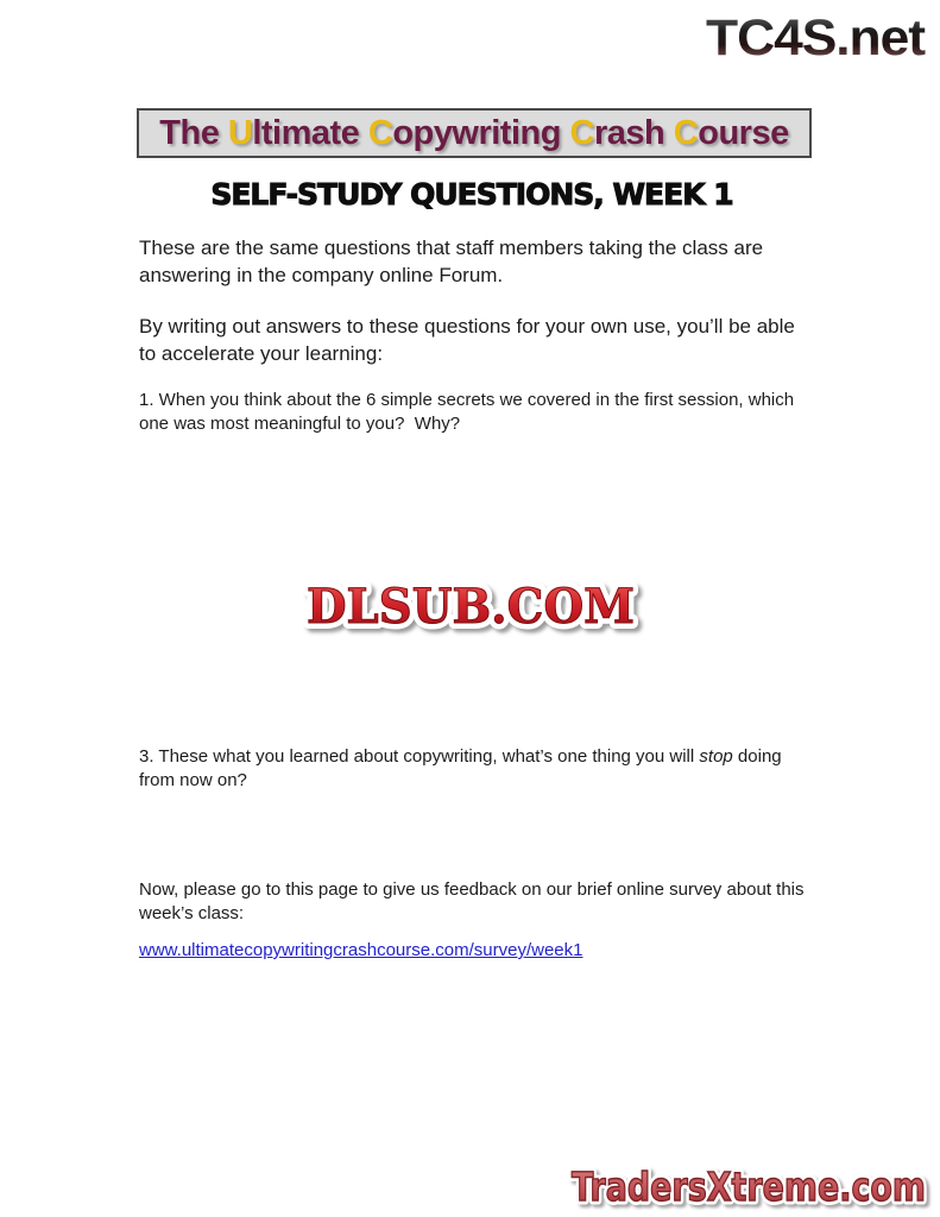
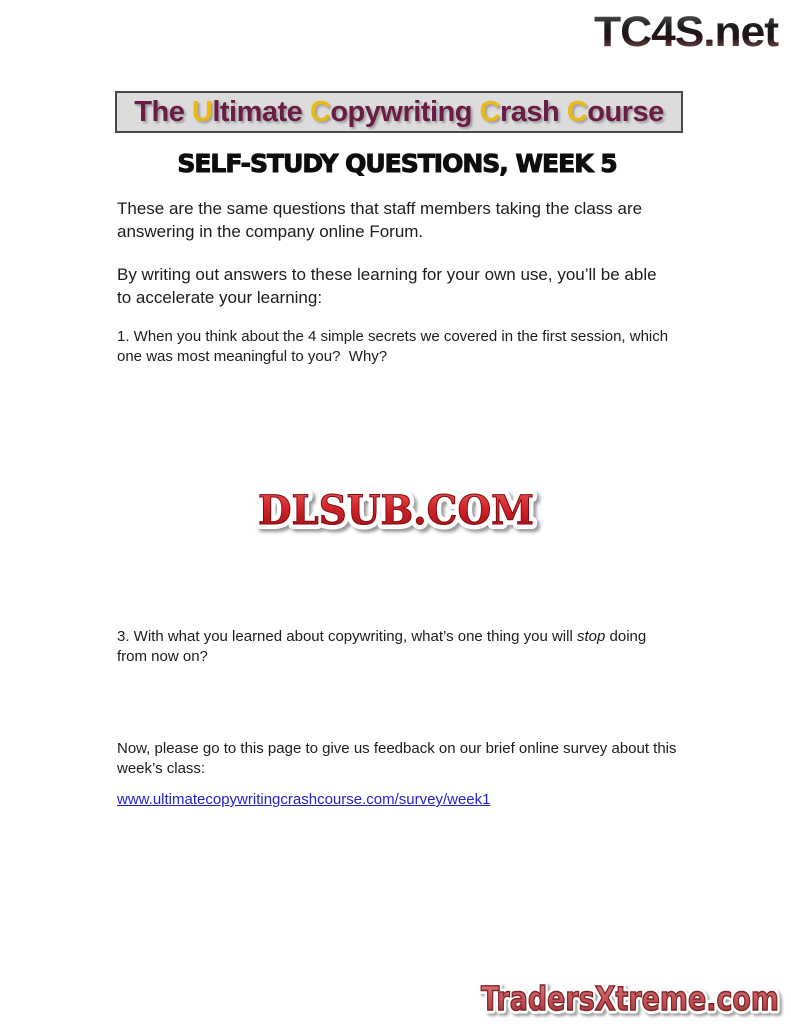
  TC4S.net
  The Ultimate Copywriting Crash Course
- SELF-STUDY QUESTIONS, WEEK 1
+ SELF-STUDY QUESTIONS, WEEK 5
  These are the same questions that staff members taking the class are answering in the company online Forum.
- By writing out answers to these questions for your own use, you’ll be able to accelerate your learning:
+ By writing out answers to these learning for your own use, you’ll be able to accelerate your learning:
- 1. When you think about the 6 simple secrets we covered in the first session, which one was most meaningful to you? Why?
+ 1. When you think about the 4 simple secrets we covered in the first session, which one was most meaningful to you? Why?
  DLSUB.COM
- 3. These what you learned about copywriting, what’s one thing you will stop doing from now on?
+ 3. With what you learned about copywriting, what’s one thing you will stop doing from now on?
  Now, please go to this page to give us feedback on our brief online survey about this week’s class:
  www.ultimatecopywritingcrashcourse.com/survey/week1
  TradersXtreme.com
